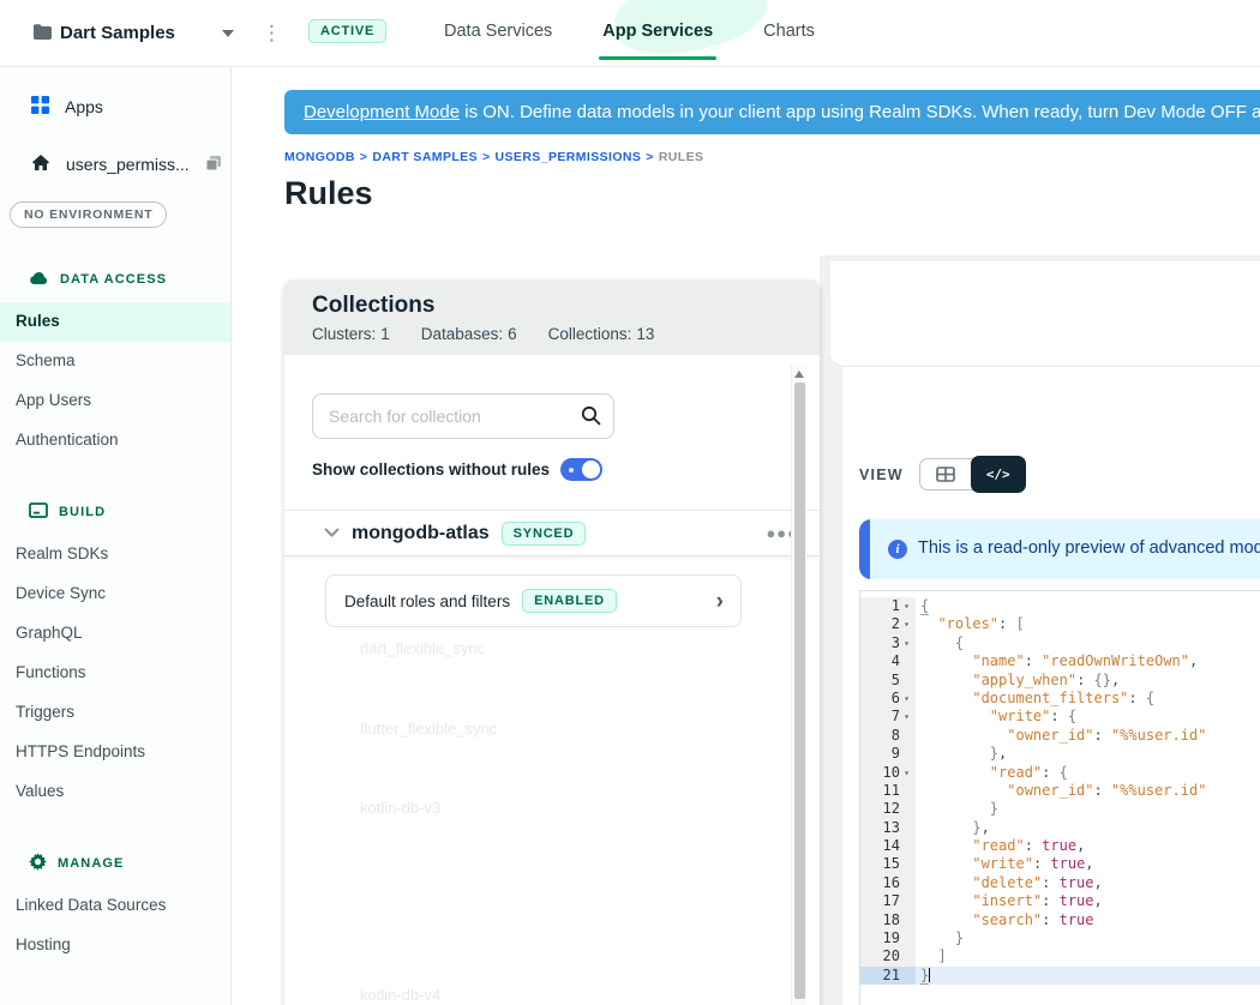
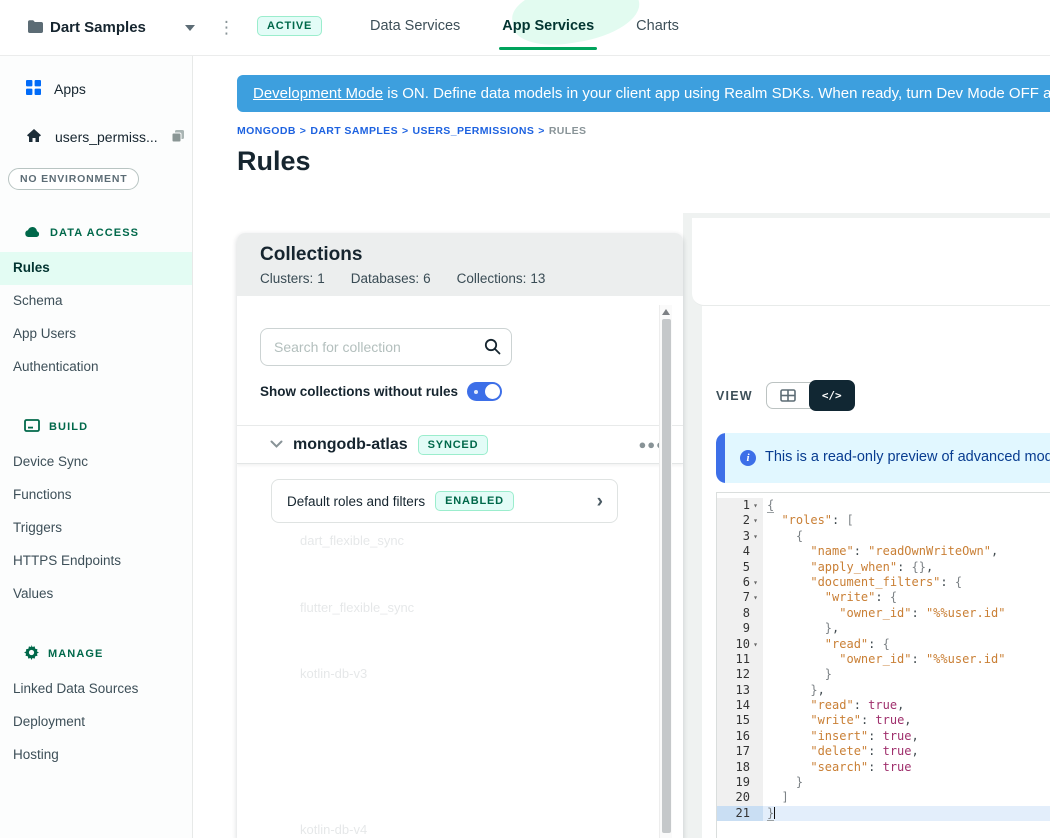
  Dart Samples
  ⋮
  ACTIVE
  Data Services
  App Services
  Charts
  Apps
  users_permiss...
  NO ENVIRONMENT
  DATA ACCESS
  Rules
  Schema
  App Users
  Authentication
  BUILD
- Realm SDKs
  Device Sync
- GraphQL
  Functions
  Triggers
  HTTPS Endpoints
  Values
  MANAGE
  Linked Data Sources
+ Deployment
  Hosting
  Development Mode is ON. Define data models in your client app using Realm SDKs. When ready, turn Dev Mode OFF a
  MONGODB > DART SAMPLES > USERS_PERMISSIONS > RULES
  Rules
  Collections
  Clusters: 1
  Databases: 6
  Collections: 13
  Search for collection
  Show collections without rules
  mongodb-atlas
  SYNCED
  Default roles and filters
  ENABLED
  ›
  dart_flexible_sync
  flutter_flexible_sync
  kotlin-db-v3
  kotlin-db-v4
  VIEW
  </>
  i
  This is a read-only preview of advanced mod
  1
  ▾
  {
  2
  ▾
  "roles": [
  3
  ▾
  {
  4
  "name": "readOwnWriteOwn",
  5
  "apply_when": {},
  6
  ▾
  "document_filters": {
  7
  ▾
  "write": {
  8
  "owner_id": "%%user.id"
  9
  },
  10
  ▾
  "read": {
  11
  "owner_id": "%%user.id"
  12
  }
  13
  },
  14
  "read": true,
  15
  "write": true,
  16
- "delete": true,
+ "insert": true,
  17
- "insert": true,
+ "delete": true,
  18
  "search": true
  19
  }
  20
  ]
  21
  }
